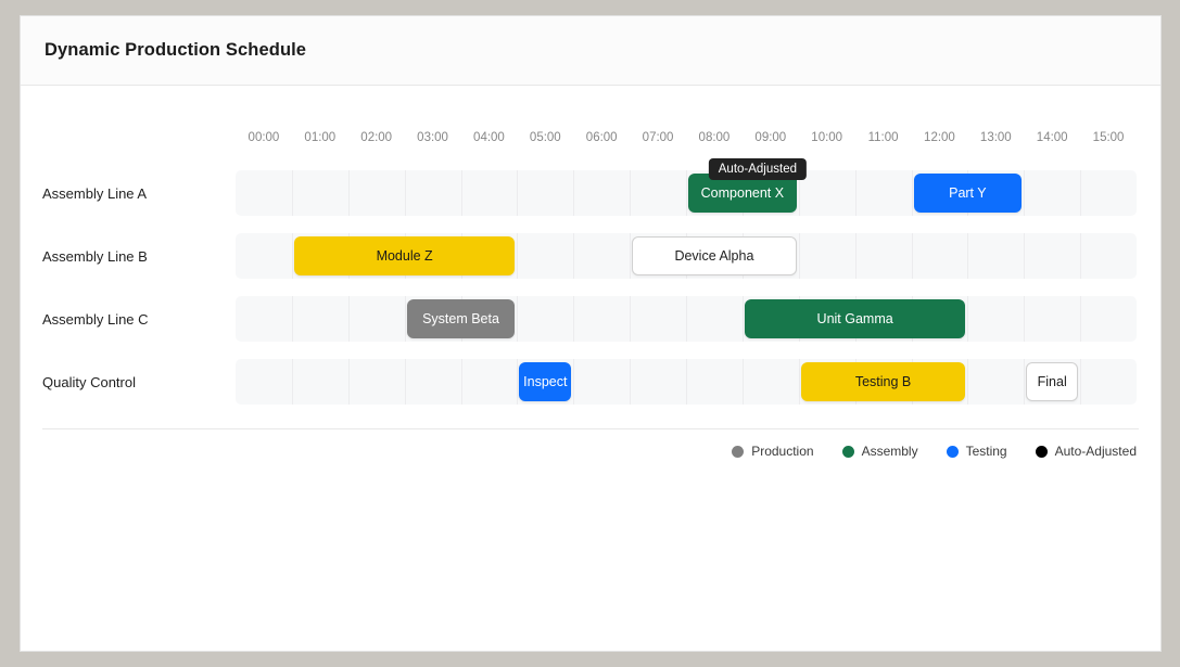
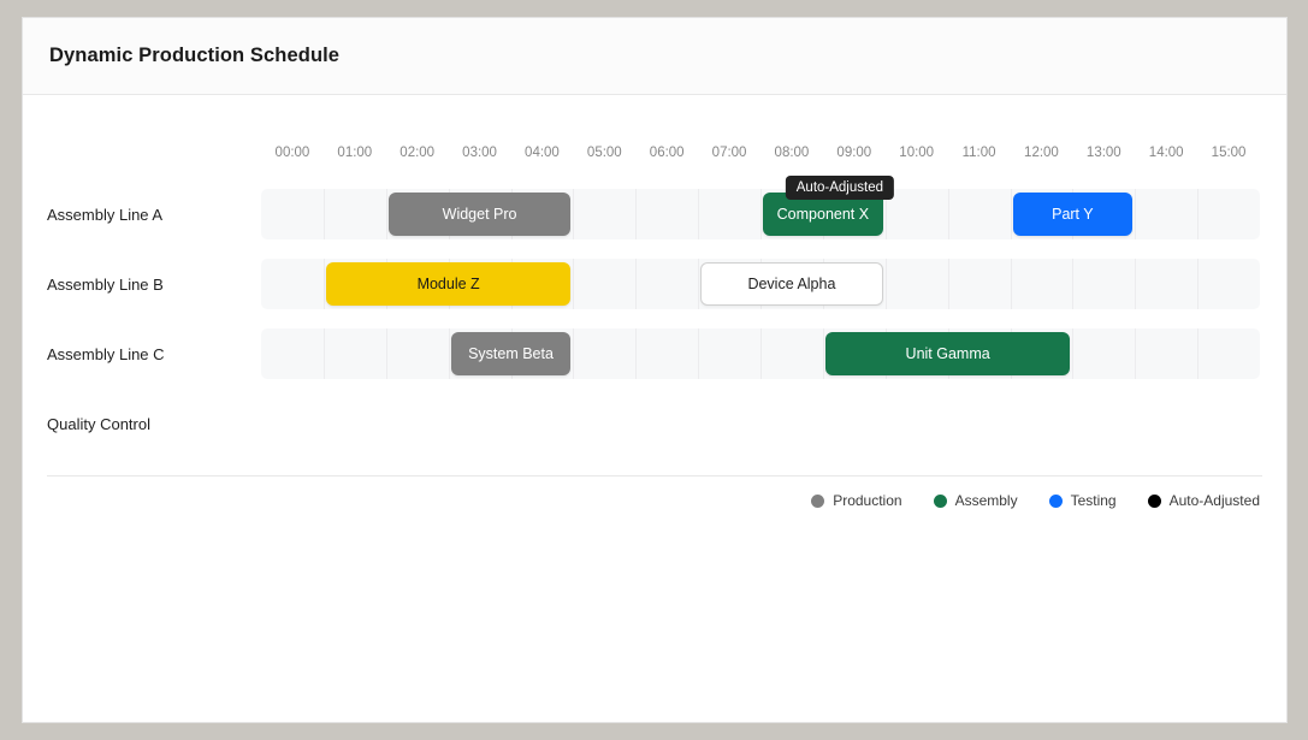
  Dynamic Production Schedule
  00:00
  01:00
  02:00
  03:00
  04:00
  05:00
  06:00
  07:00
  08:00
  09:00
  10:00
  11:00
  12:00
  13:00
  14:00
  15:00
  Assembly Line A
+ Widget Pro
  Component X
  Auto-Adjusted
  Part Y
  Assembly Line B
  Module Z
  Device Alpha
  Assembly Line C
  System Beta
  Unit Gamma
  Quality Control
- Inspect
- Testing B
- Final
  Production
  Assembly
  Testing
  Auto-Adjusted
